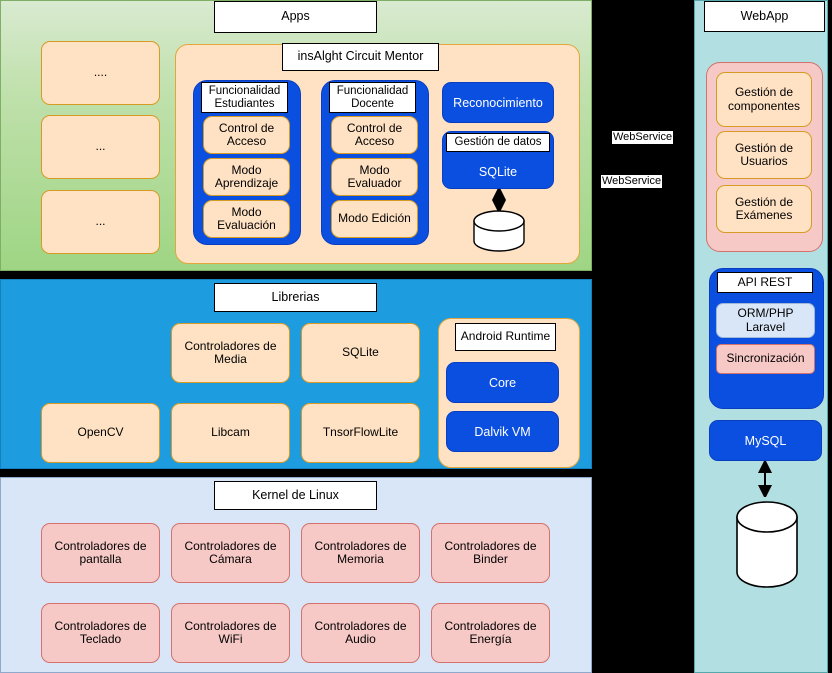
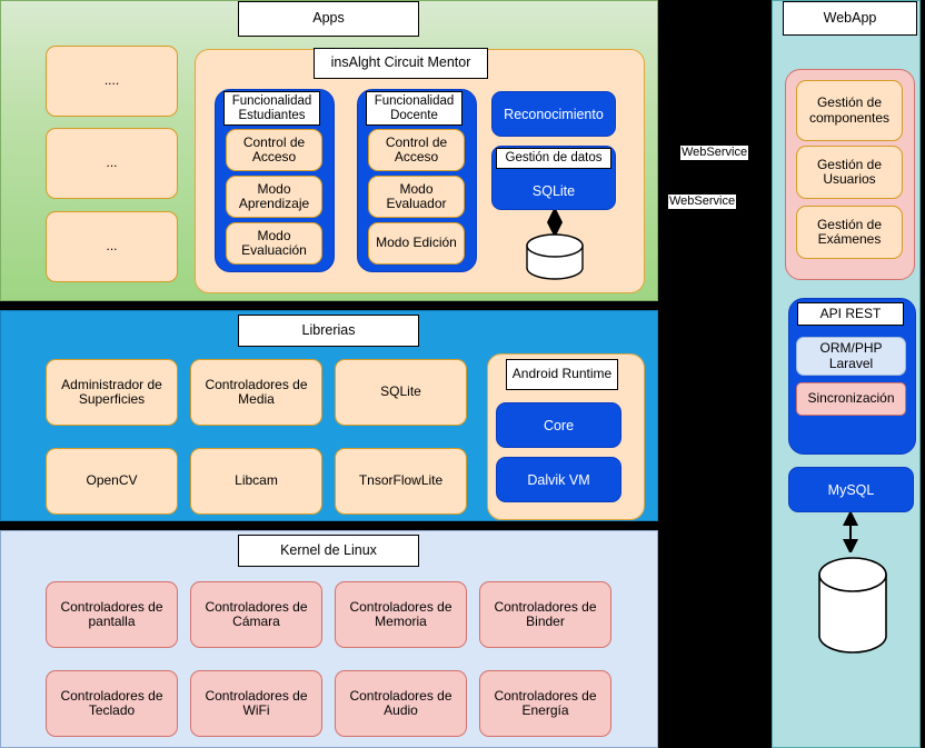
  Apps
  ....
  ...
  ...
  insAlght Circuit Mentor
  Funcionalidad
  Estudiantes
  Control de
  Acceso
  Modo
  Aprendizaje
  Modo
  Evaluación
  Funcionalidad
  Docente
  Control de
  Acceso
  Modo
  Evaluador
  Modo Edición
  Reconocimiento
  SQLite
  Gestión de datos
  Librerias
+ Administrador de
+ Superficies
  Controladores de
  Media
  SQLite
  OpenCV
  Libcam
  TnsorFlowLite
  Android Runtime
  Core
  Dalvik VM
  Kernel de Linux
  Controladores de
  pantalla
  Controladores de
  Cámara
  Controladores de
  Memoria
  Controladores de
  Binder
  Controladores de
  Teclado
  Controladores de
  WiFi
  Controladores de
  Audio
  Controladores de
  Energía
  WebService
  WebService
  WebApp
  Gestión de
  componentes
  Gestión de
  Usuarios
  Gestión de
  Exámenes
  API REST
  ORM/PHP
  Laravel
  Sincronización
  MySQL
